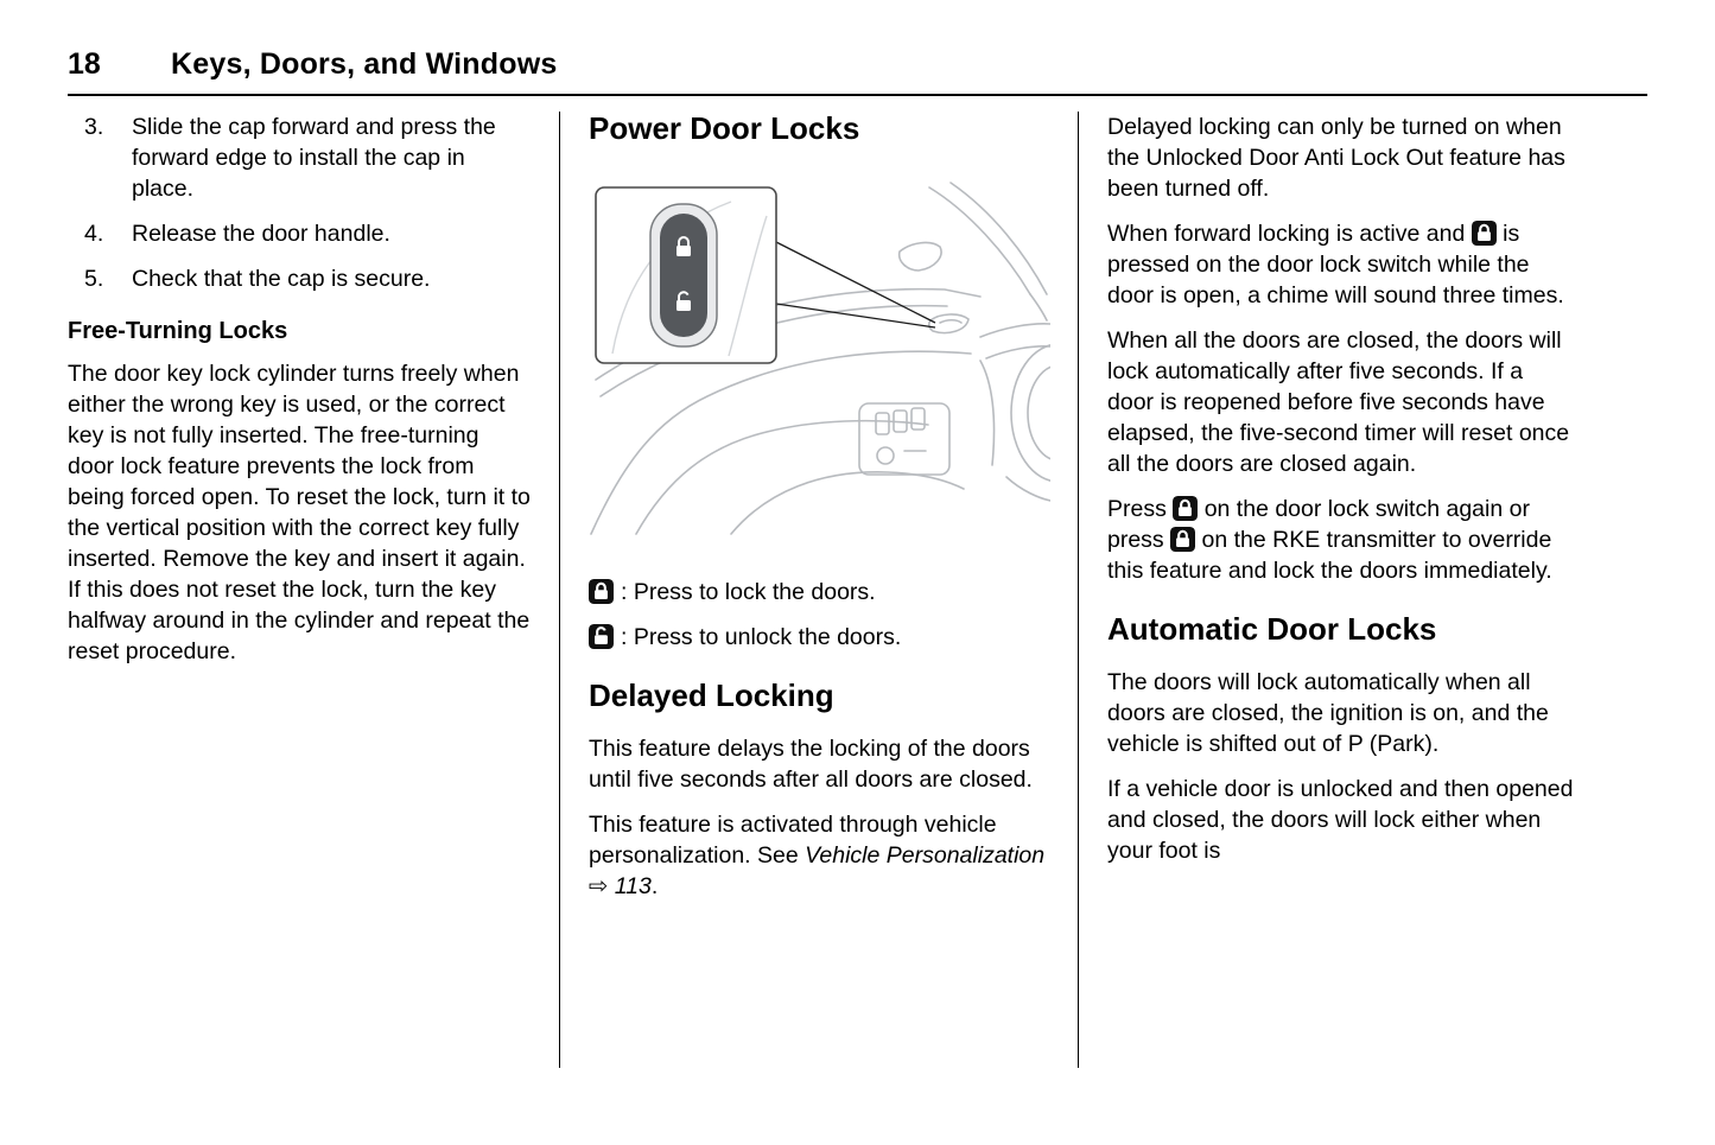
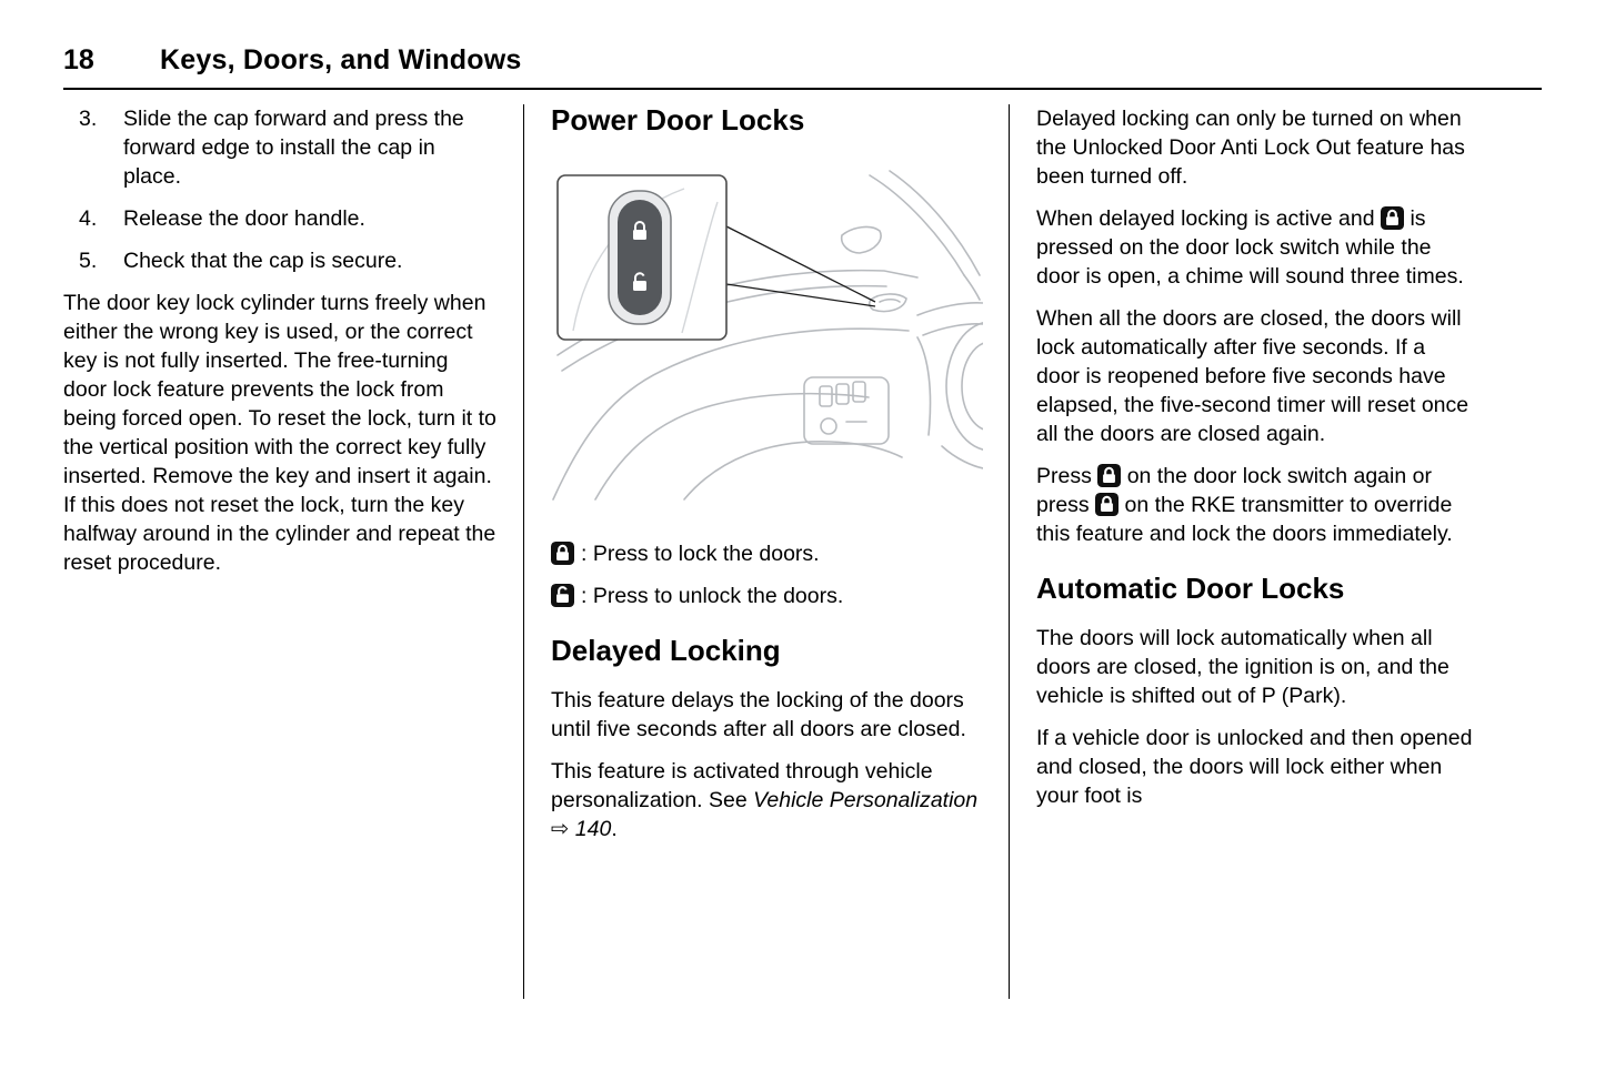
  18
  Keys, Doors, and Windows
  3.
  Slide the cap forward and press the forward edge to install the cap in place.
  4.
  Release the door handle.
  5.
  Check that the cap is secure.
- Free-Turning Locks
  The door key lock cylinder turns freely when either the wrong key is used, or the correct key is not fully inserted. The free-turning door lock feature prevents the lock from being forced open. To reset the lock, turn it to the vertical position with the correct key fully inserted. Remove the key and insert it again. If this does not reset the lock, turn the key halfway around in the cylinder and repeat the reset procedure.
  Power Door Locks
  : Press to lock the doors.
  : Press to unlock the doors.
  Delayed Locking
  This feature delays the locking of the doors until five seconds after all doors are closed.
- This feature is activated through vehicle personalization. See Vehicle Personalization ⇨ 113.
+ This feature is activated through vehicle personalization. See Vehicle Personalization ⇨ 140.
  Delayed locking can only be turned on when the Unlocked Door Anti Lock Out feature has been turned off.
- When forward locking is active and is pressed on the door lock switch while the door is open, a chime will sound three times.
+ When delayed locking is active and is pressed on the door lock switch while the door is open, a chime will sound three times.
  When all the doors are closed, the doors will lock automatically after five seconds. If a door is reopened before five seconds have elapsed, the five-second timer will reset once all the doors are closed again.
  Press on the door lock switch again or press on the RKE transmitter to override this feature and lock the doors immediately.
  Automatic Door Locks
  The doors will lock automatically when all doors are closed, the ignition is on, and the vehicle is shifted out of P (Park).
  If a vehicle door is unlocked and then opened and closed, the doors will lock either when your foot is
